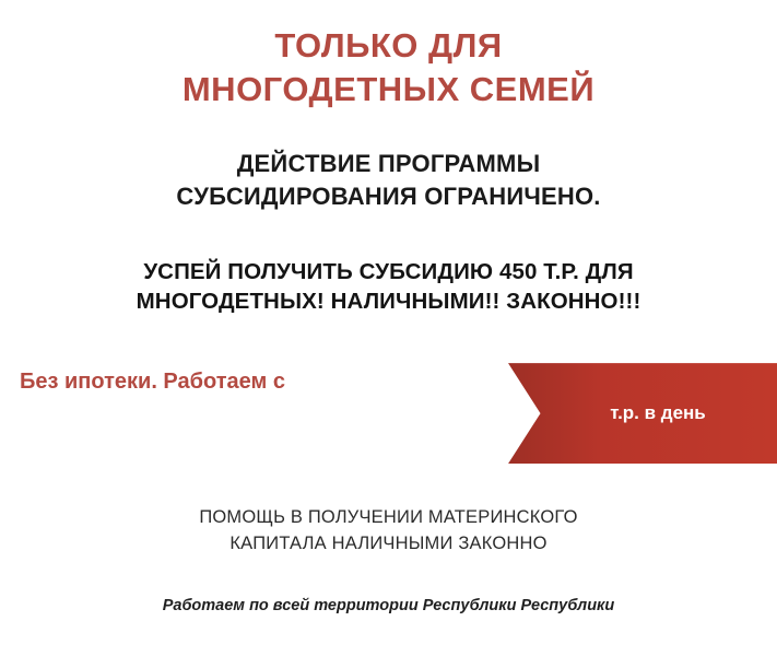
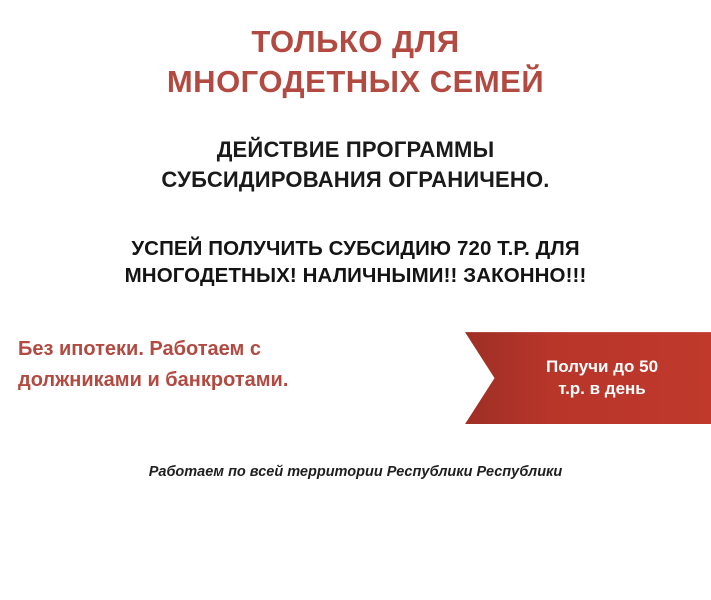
  ТОЛЬКО ДЛЯ
  МНОГОДЕТНЫХ СЕМЕЙ
  ДЕЙСТВИЕ ПРОГРАММЫ
  СУБСИДИРОВАНИЯ ОГРАНИЧЕНО.
- УСПЕЙ ПОЛУЧИТЬ СУБСИДИЮ 450 Т.Р. ДЛЯ
+ УСПЕЙ ПОЛУЧИТЬ СУБСИДИЮ 720 Т.Р. ДЛЯ
  МНОГОДЕТНЫХ! НАЛИЧНЫМИ!! ЗАКОННО!!!
  Без ипотеки. Работаем с
+ должниками и банкротами.
+ Получи до 50
  т.р. в день
- ПОМОЩЬ В ПОЛУЧЕНИИ МАТЕРИНСКОГО
- КАПИТАЛА НАЛИЧНЫМИ ЗАКОННО
  Работаем по всей территории Республики Республики
